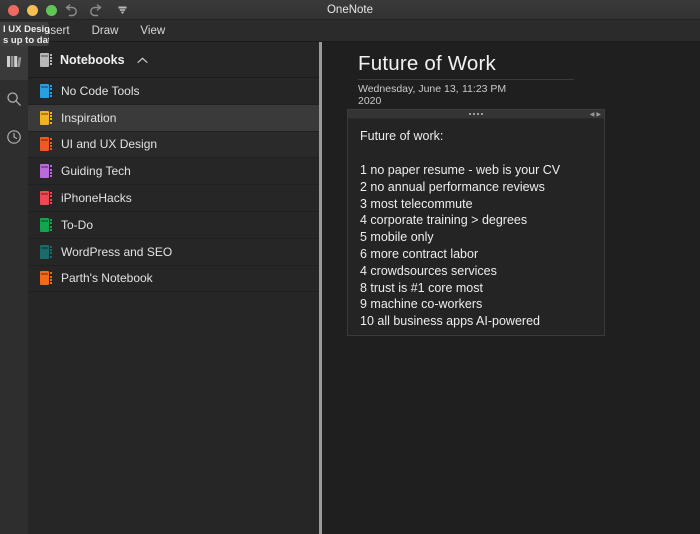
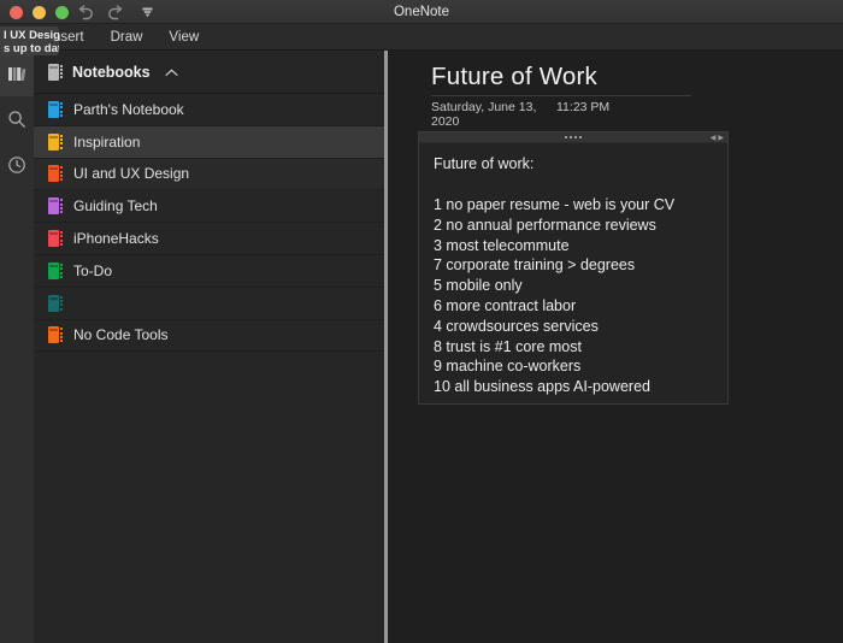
  OneNote
  sert
  Draw
  View
  l UX Desig
  s up to da
  Notebooks
- No Code Tools
+ Parth's Notebook
  Inspiration
  UI and UX Design
  Guiding Tech
  iPhoneHacks
  To-Do
- WordPress and SEO
- Parth's Notebook
+ No Code Tools
  Future of Work
- Wednesday, June 13, 2020
+ Saturday, June 13, 2020
  11:23 PM
  Future of work:
  1 no paper resume - web is your CV
  2 no annual performance reviews
  3 most telecommute
- 4 corporate training > degrees
+ 7 corporate training > degrees
  5 mobile only
  6 more contract labor
  4 crowdsources services
  8 trust is #1 core most
  9 machine co-workers
  10 all business apps AI-powered
